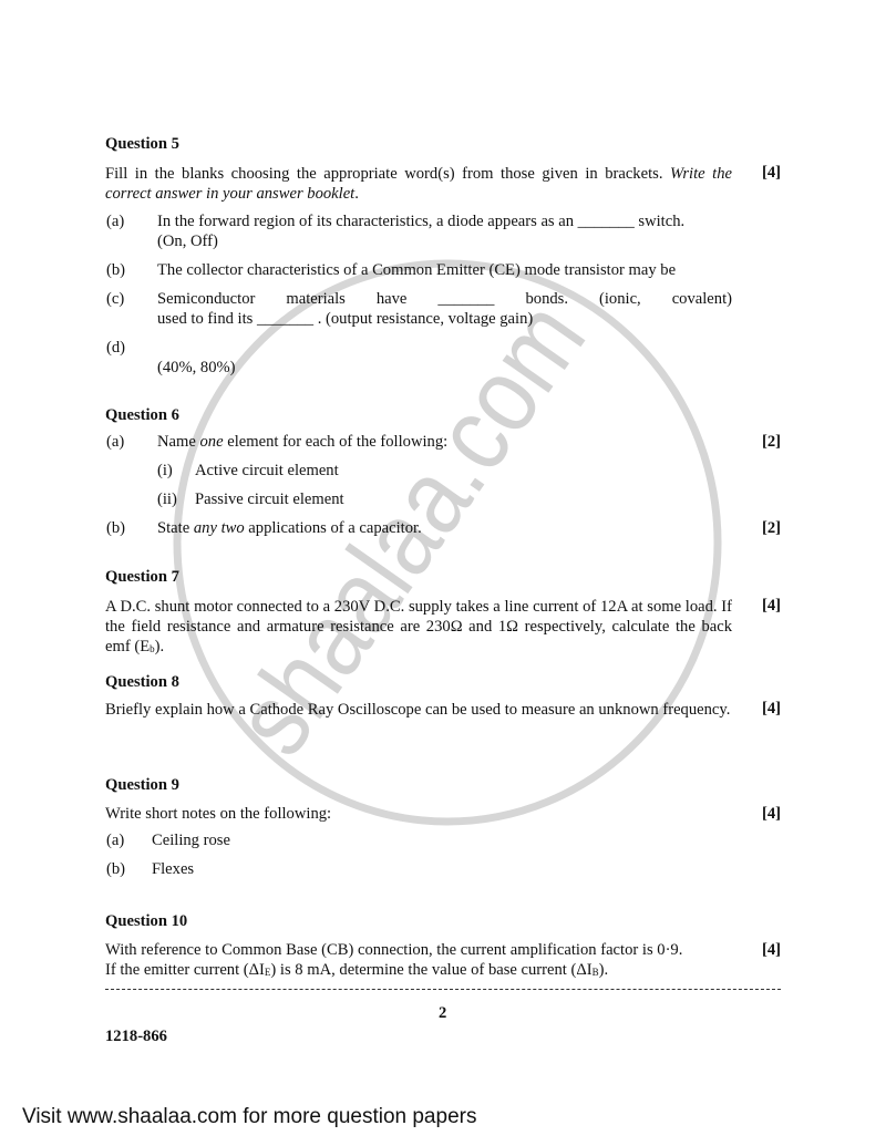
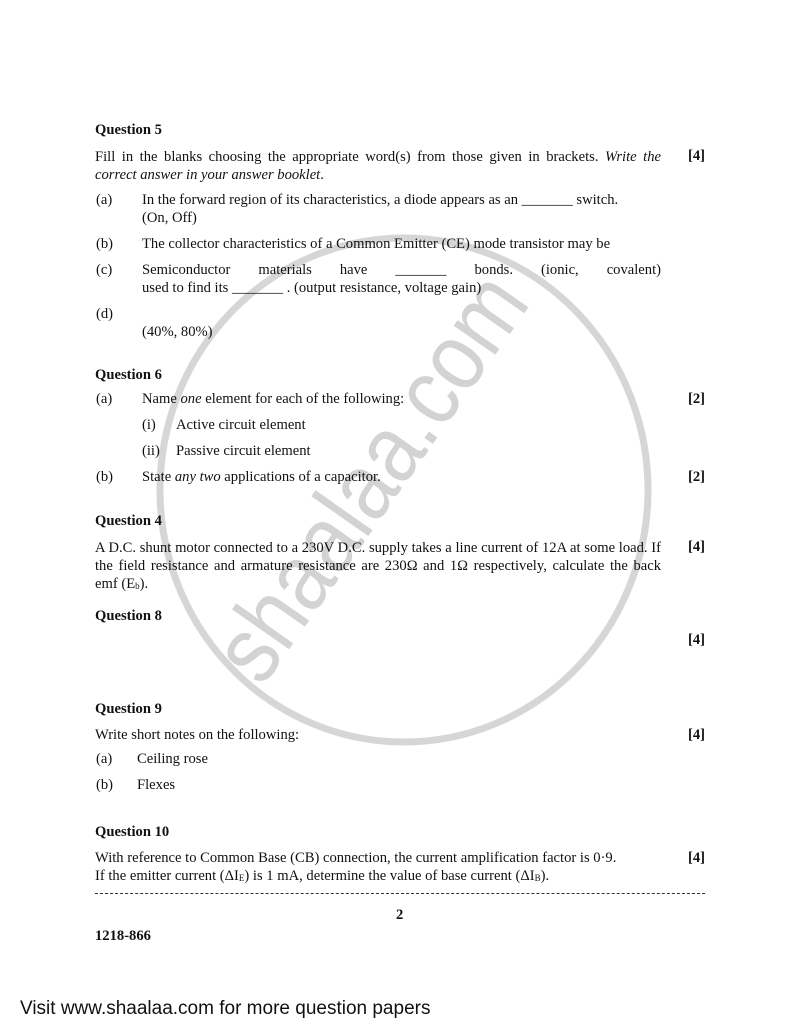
  Question 5
  Fill in the blanks choosing the appropriate word(s) from those given in brackets. Write the correct answer in your answer booklet.
  [4]
  (a)
  In the forward region of its characteristics, a diode appears as an _______ switch.
  (On, Off)
  (b)
  The collector characteristics of a Common Emitter (CE) mode transistor may be
  (c)
  Semiconductor materials have _______ bonds. (ionic, covalent)
  used to find its _______ . (output resistance, voltage gain)
  (d)
  (40%, 80%)
  Question 6
  (a)
  Name one element for each of the following:
  [2]
  (i)
  Active circuit element
  (ii)
  Passive circuit element
  (b)
  State any two applications of a capacitor.
  [2]
- Question 7
+ Question 4
  A D.C. shunt motor connected to a 230V D.C. supply takes a line current of 12A at some load. If the field resistance and armature resistance are 230Ω and 1Ω respectively, calculate the back emf (Eb).
  [4]
  Question 8
- Briefly explain how a Cathode Ray Oscilloscope can be used to measure an unknown frequency.
  [4]
  Question 9
  Write short notes on the following:
  [4]
  (a)
  Ceiling rose
  (b)
  Flexes
  Question 10
  With reference to Common Base (CB) connection, the current amplification factor is 0·9.
- If the emitter current (ΔIE) is 8 mA, determine the value of base current (ΔIB).
+ If the emitter current (ΔIE) is 1 mA, determine the value of base current (ΔIB).
  [4]
  2
  1218-866
  Visit www.shaalaa.com for more question papers
